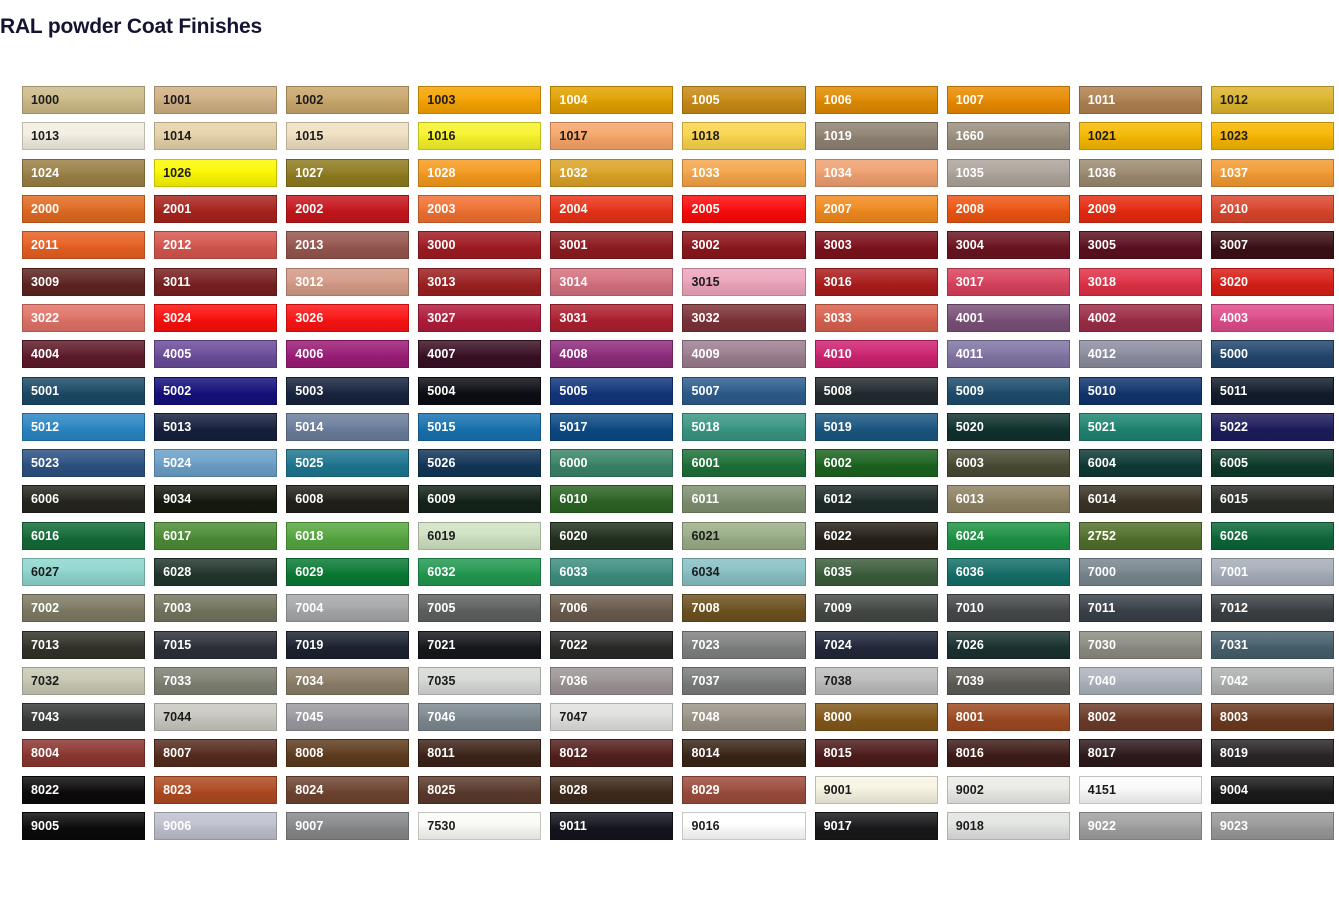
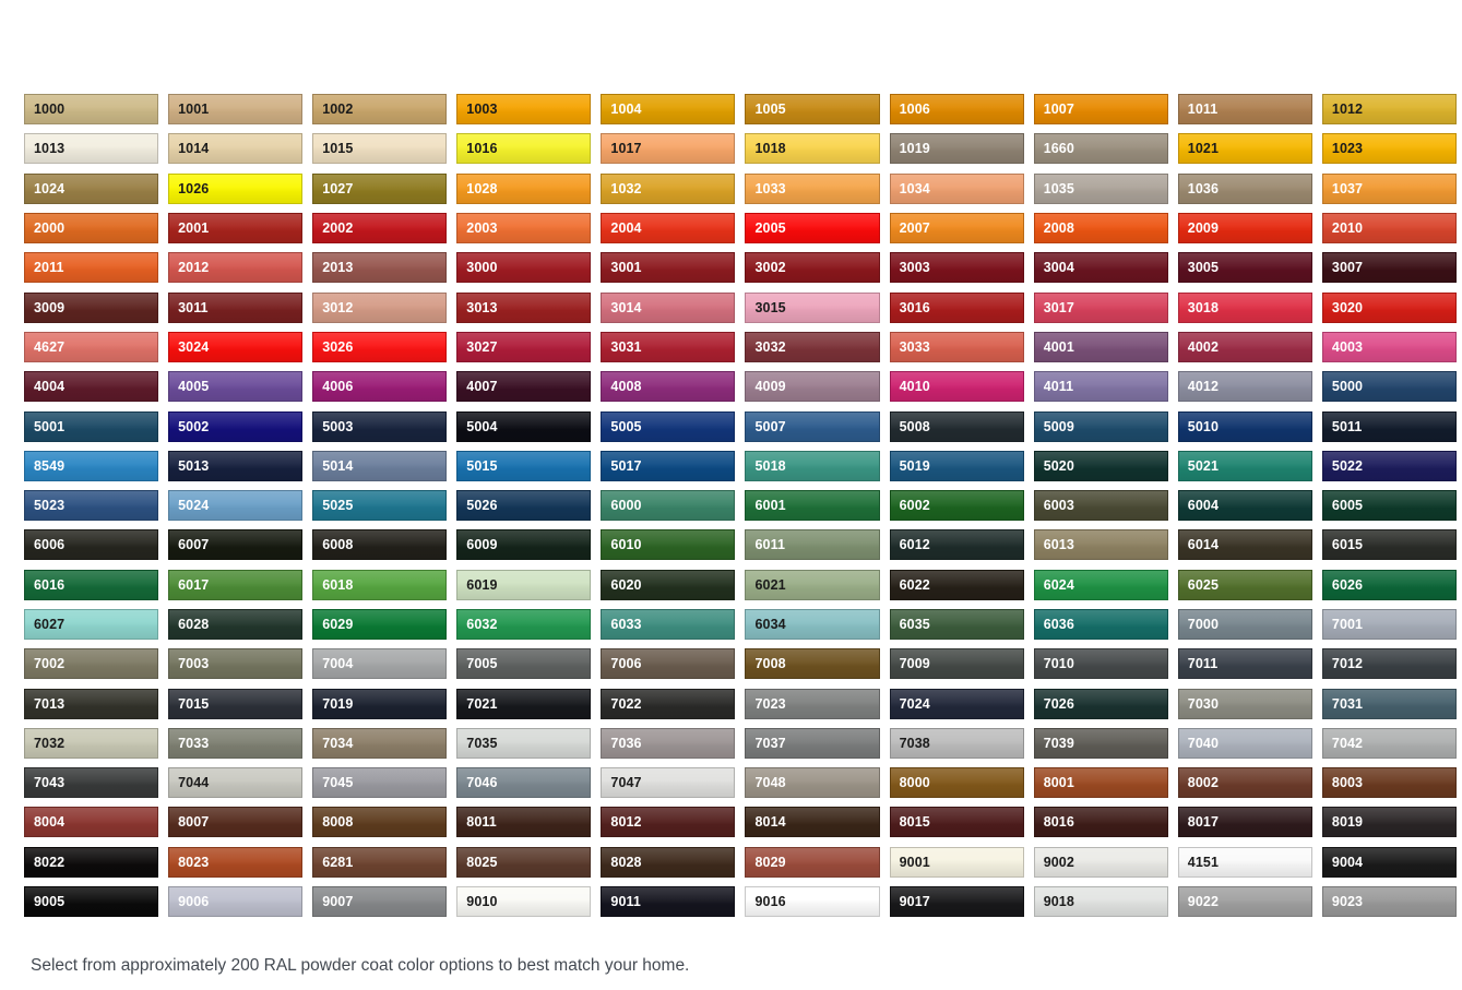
- RAL powder Coat Finishes
  1000
  1001
  1002
  1003
  1004
  1005
  1006
  1007
  1011
  1012
  1013
  1014
  1015
  1016
  1017
  1018
  1019
  1660
  1021
  1023
  1024
  1026
  1027
  1028
  1032
  1033
  1034
  1035
  1036
  1037
  2000
  2001
  2002
  2003
  2004
  2005
  2007
  2008
  2009
  2010
  2011
  2012
  2013
  3000
  3001
  3002
  3003
  3004
  3005
  3007
  3009
  3011
  3012
  3013
  3014
  3015
  3016
  3017
  3018
  3020
- 3022
+ 4627
  3024
  3026
  3027
  3031
  3032
  3033
  4001
  4002
  4003
  4004
  4005
  4006
  4007
  4008
  4009
  4010
  4011
  4012
  5000
  5001
  5002
  5003
  5004
  5005
  5007
  5008
  5009
  5010
  5011
- 5012
+ 8549
  5013
  5014
  5015
  5017
  5018
  5019
  5020
  5021
  5022
  5023
  5024
  5025
  5026
  6000
  6001
  6002
  6003
  6004
  6005
  6006
- 9034
+ 6007
  6008
  6009
  6010
  6011
  6012
  6013
  6014
  6015
  6016
  6017
  6018
  6019
  6020
  6021
  6022
  6024
- 2752
+ 6025
  6026
  6027
  6028
  6029
  6032
  6033
  6034
  6035
  6036
  7000
  7001
  7002
  7003
  7004
  7005
  7006
  7008
  7009
  7010
  7011
  7012
  7013
  7015
  7019
  7021
  7022
  7023
  7024
  7026
  7030
  7031
  7032
  7033
  7034
  7035
  7036
  7037
  7038
  7039
  7040
  7042
  7043
  7044
  7045
  7046
  7047
  7048
  8000
  8001
  8002
  8003
  8004
  8007
  8008
  8011
  8012
  8014
  8015
  8016
  8017
  8019
  8022
  8023
- 8024
+ 6281
  8025
  8028
  8029
  9001
  9002
  4151
  9004
  9005
  9006
  9007
- 7530
+ 9010
  9011
  9016
  9017
  9018
  9022
  9023
+ Select from approximately 200 RAL powder coat color options to best match your home.
